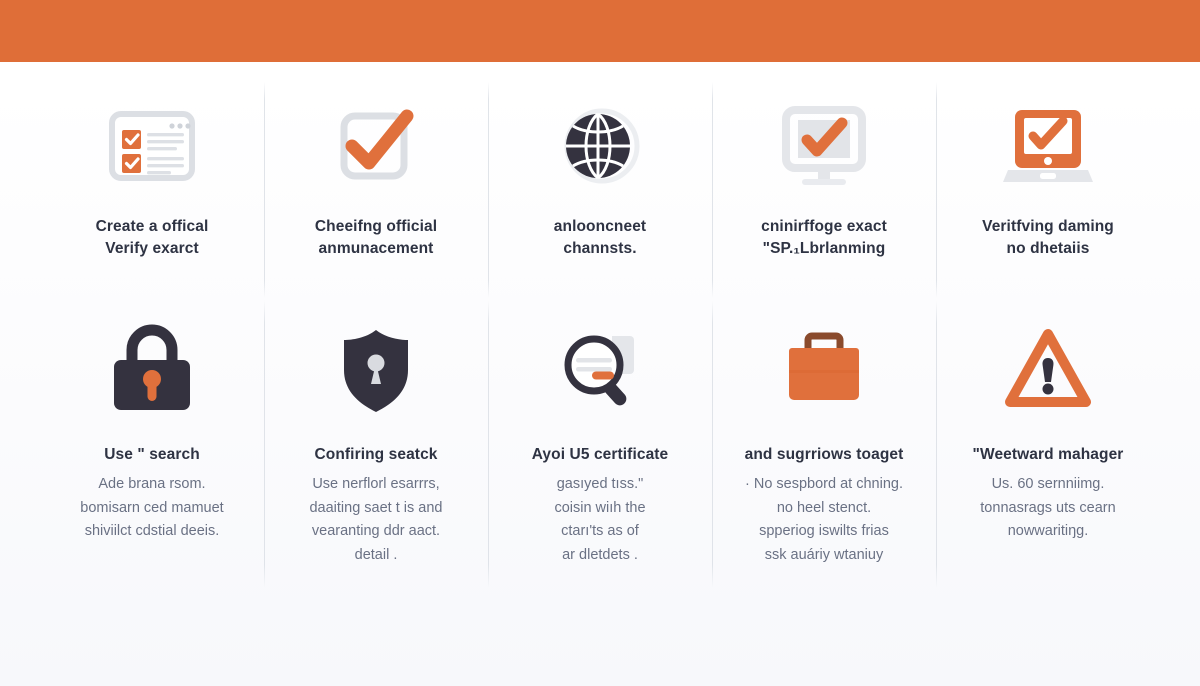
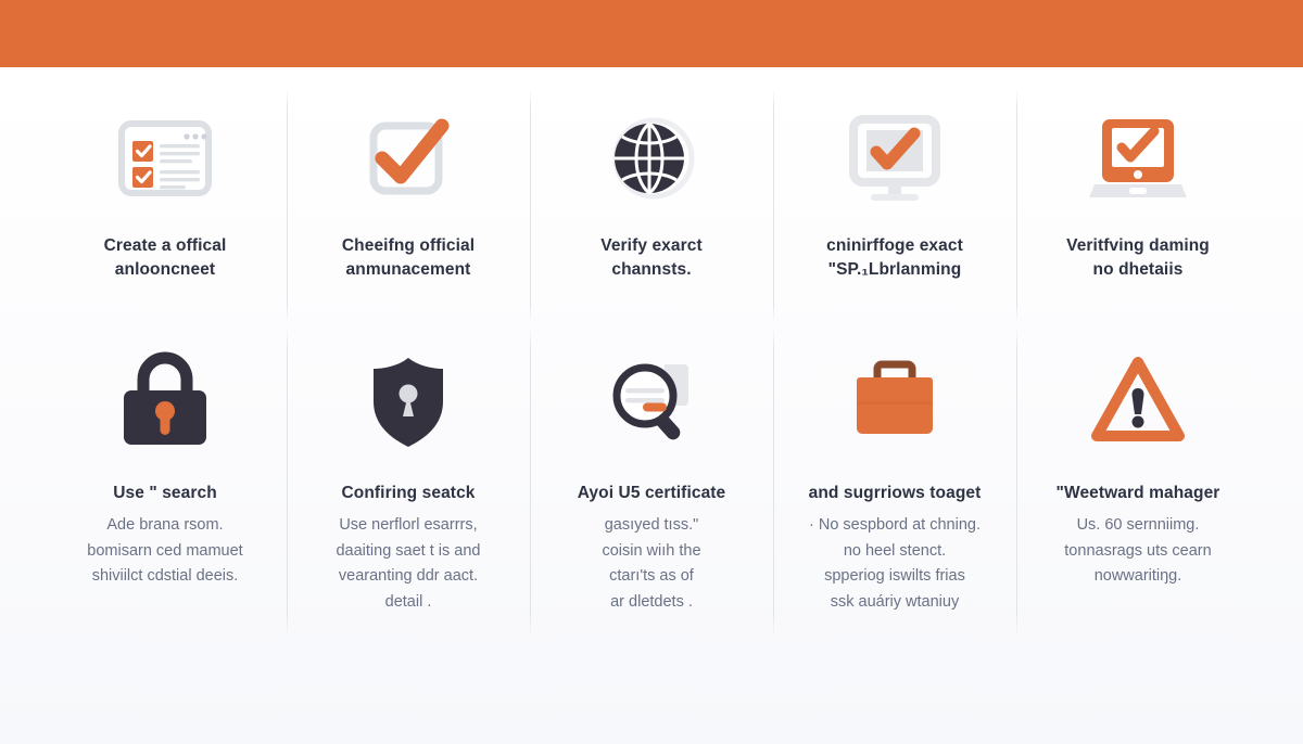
  Create a offical
- Verify exarct
+ anlooncneet
  Cheeifng official
  anmunacement
- anlooncneet
+ Verify exarct
  channsts.
  cninirffoge exact
  "SP.₁Lbrlanming
  Veritfving daming
  no dhetaiis
  Use " search
  Ade brana rsom.
  bomisarn ced mamuet
  shiviilct cdstial deeis.
  Confiring seatck
  Use nerflorl esarrrs,
  daaiting saet t is and
  vearanting ddr aact.
  detail .
  Ayoi U5 certificate
  gasıyed tıss."
  coisin wiıh the
  ctarı'ts as of
  ar dletdets .
  and sugrriows toaget
  · No sespbord at chning.
  no heel stenct.
  spperiog iswilts frias
  ssk auáriy wtaniuy
  "Weetward mahager
  Us. 60 sernniimg.
  tonnasrags uts cearn
  nowwaritiŋg.
